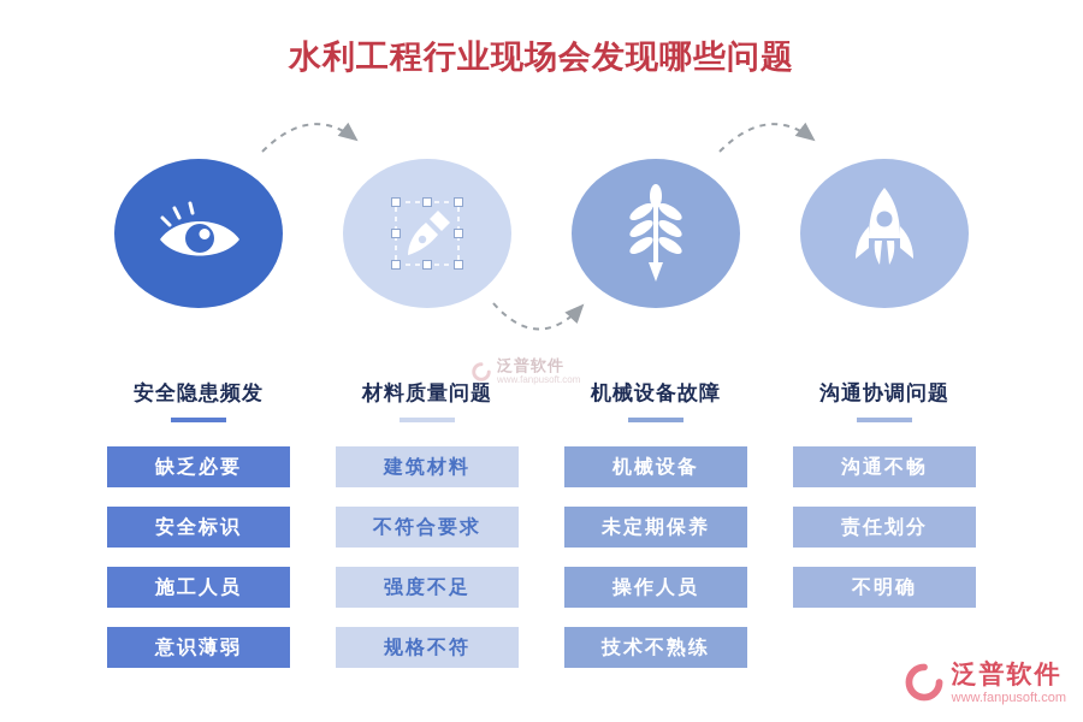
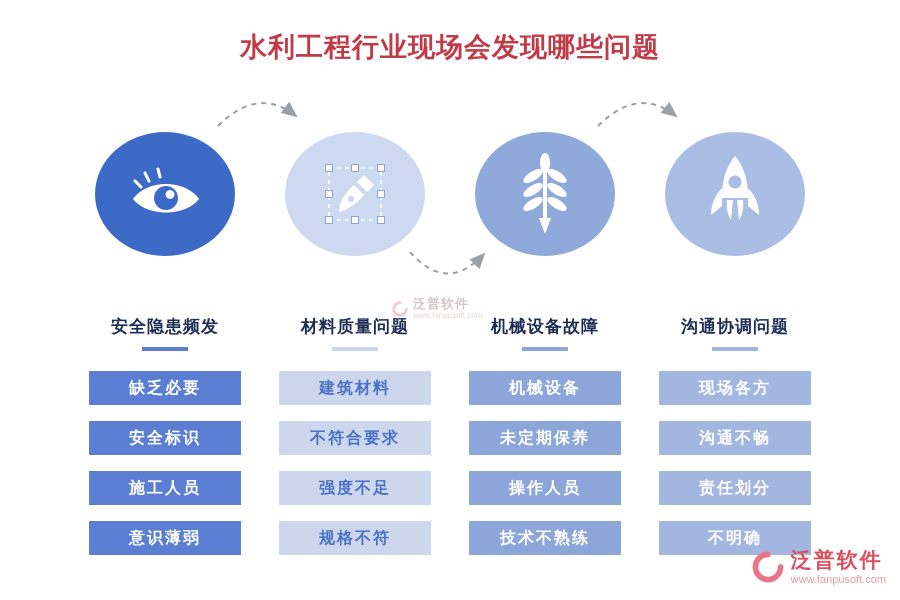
  水利工程行业现场会发现哪些问题
  安全隐患频发
  缺乏必要
  安全标识
  施工人员
  意识薄弱
  材料质量问题
  建筑材料
  不符合要求
  强度不足
  规格不符
  机械设备故障
  机械设备
  未定期保养
  操作人员
  技术不熟练
  沟通协调问题
+ 现场各方
  沟通不畅
  责任划分
  不明确
  泛普软件
  www.fanpusoft.com
  泛普软件
  www.fanpusoft.com
